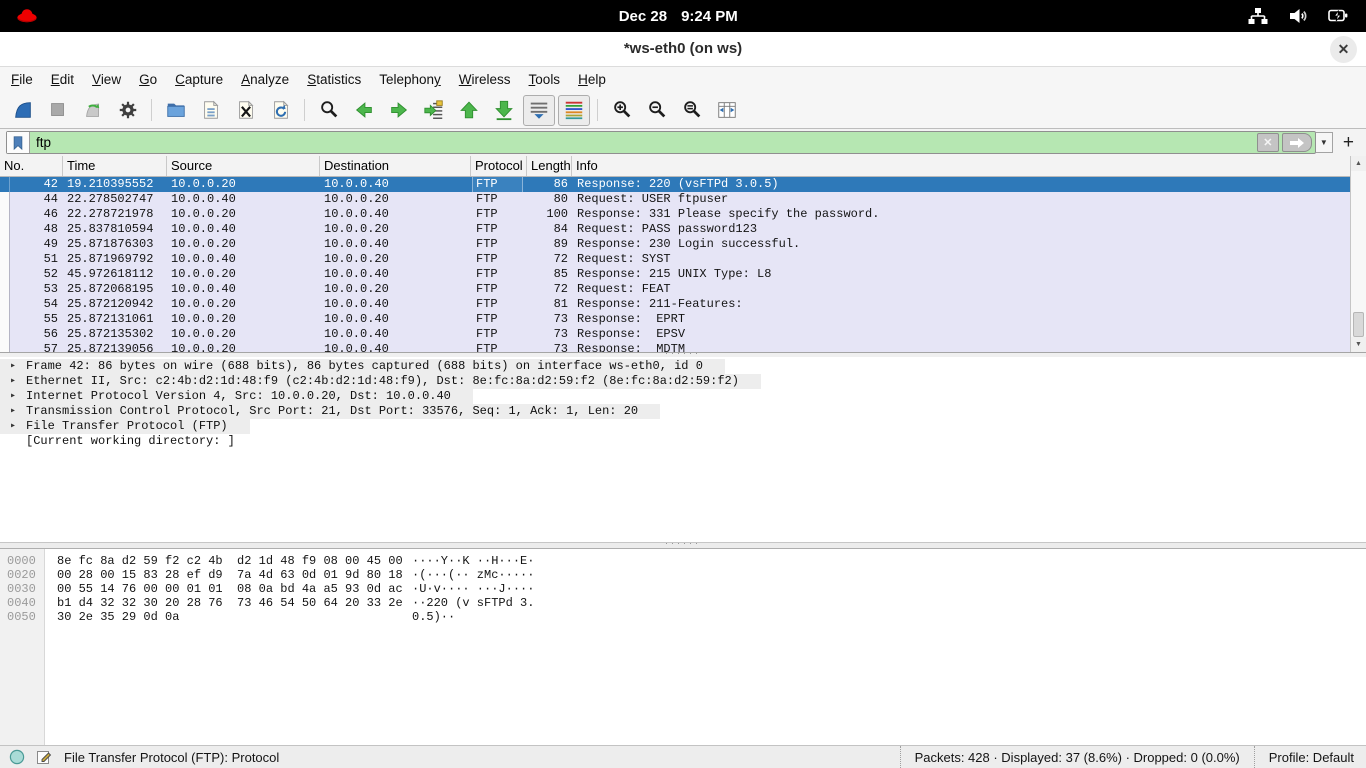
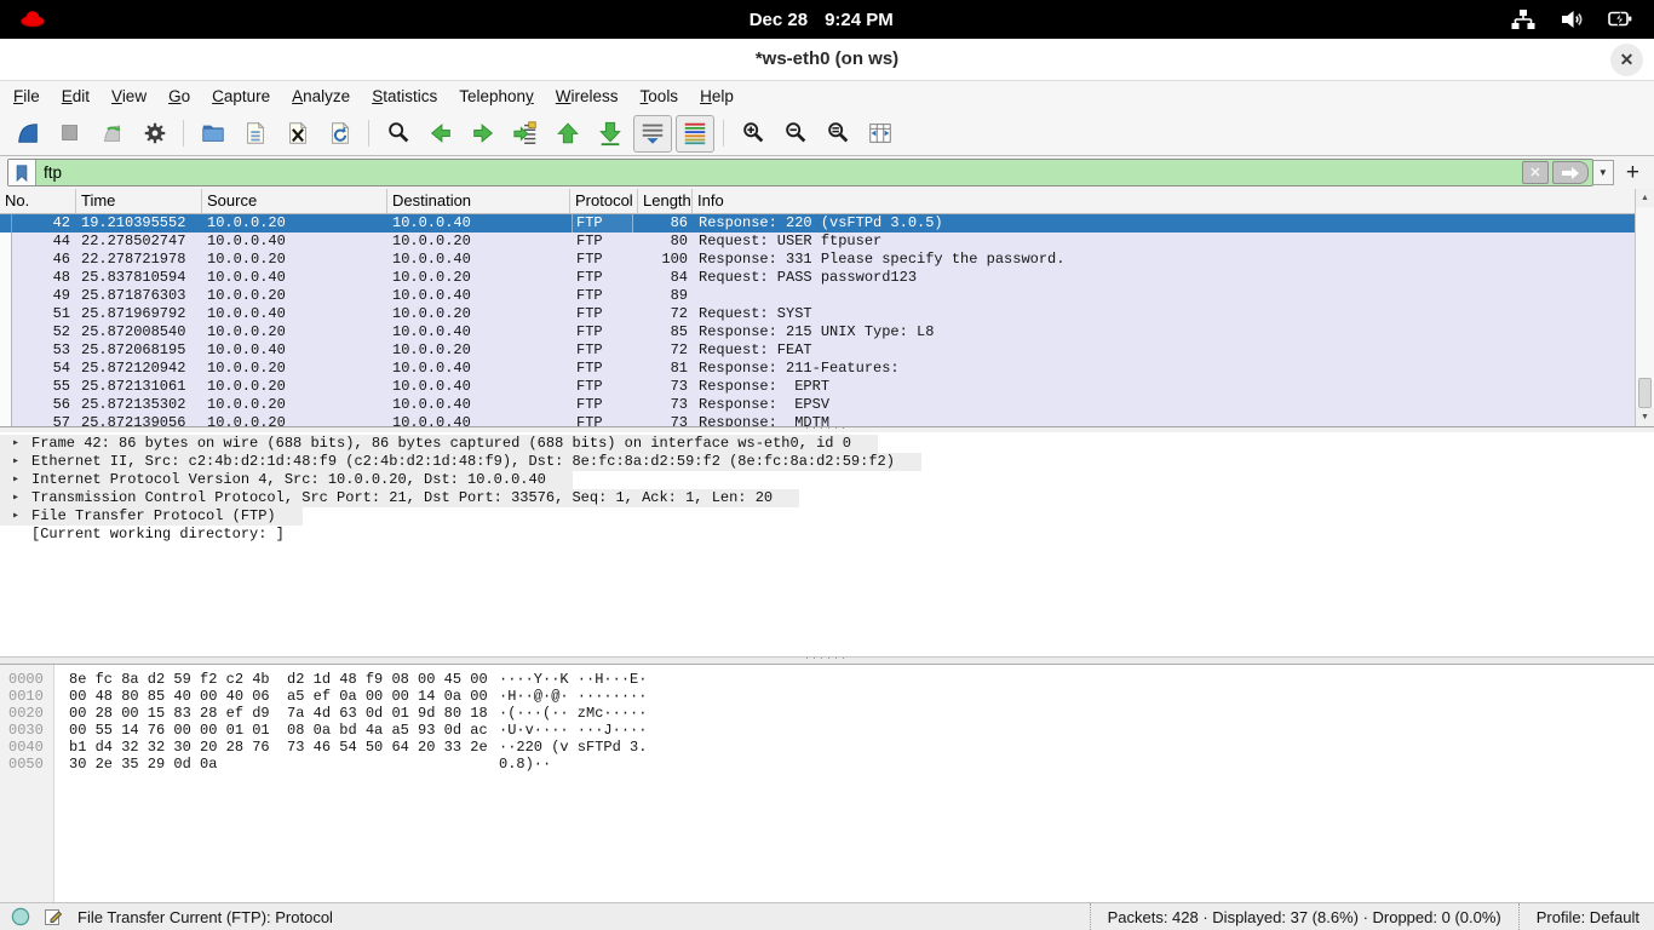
  Dec 28
  9:24 PM
  *ws-eth0 (on ws)
  ✕
  File
  Edit
  View
  Go
  Capture
  Analyze
  Statistics
  Telephony
  Wireless
  Tools
  Help
  ftp
  ✕
  ▼
  +
  No.
  Time
  Source
  Destination
  Protocol
  Length
  Info
  42
  19.210395552
  10.0.0.20
  10.0.0.40
  FTP
  86
  Response: 220 (vsFTPd 3.0.5)
  44
  22.278502747
  10.0.0.40
  10.0.0.20
  FTP
  80
  Request: USER ftpuser
  46
  22.278721978
  10.0.0.20
  10.0.0.40
  FTP
  100
  Response: 331 Please specify the password.
  48
  25.837810594
  10.0.0.40
  10.0.0.20
  FTP
  84
  Request: PASS password123
  49
  25.871876303
  10.0.0.20
  10.0.0.40
  FTP
  89
- Response: 230 Login successful.
  51
  25.871969792
  10.0.0.40
  10.0.0.20
  FTP
  72
  Request: SYST
  52
- 45.972618112
+ 25.872008540
  10.0.0.20
  10.0.0.40
  FTP
  85
  Response: 215 UNIX Type: L8
  53
  25.872068195
  10.0.0.40
  10.0.0.20
  FTP
  72
  Request: FEAT
  54
  25.872120942
  10.0.0.20
  10.0.0.40
  FTP
  81
  Response: 211-Features:
  55
  25.872131061
  10.0.0.20
  10.0.0.40
  FTP
  73
  Response: EPRT
  56
  25.872135302
  10.0.0.20
  10.0.0.40
  FTP
  73
  Response: EPSV
  57
  25.872139056
  10.0.0.20
  10.0.0.40
  FTP
  73
  Response: MDTM
  ······
  ▸
  Frame 42: 86 bytes on wire (688 bits), 86 bytes captured (688 bits) on interface ws-eth0, id 0
  ▸
  Ethernet II, Src: c2:4b:d2:1d:48:f9 (c2:4b:d2:1d:48:f9), Dst: 8e:fc:8a:d2:59:f2 (8e:fc:8a:d2:59:f2)
  ▸
  Internet Protocol Version 4, Src: 10.0.0.20, Dst: 10.0.0.40
  ▸
  Transmission Control Protocol, Src Port: 21, Dst Port: 33576, Seq: 1, Ack: 1, Len: 20
  ▸
  File Transfer Protocol (FTP)
  [Current working directory: ]
  ······
  0000
  8e fc 8a d2 59 f2 c2 4b d2 1d 48 f9 08 00 45 00
  ····Y··K ··H···E·
+ 0010
+ 00 48 80 85 40 00 40 06 a5 ef 0a 00 00 14 0a 00
+ ·H··@·@· ········
  0020
  00 28 00 15 83 28 ef d9 7a 4d 63 0d 01 9d 80 18
  ·(···(·· zMc·····
  0030
  00 55 14 76 00 00 01 01 08 0a bd 4a a5 93 0d ac
  ·U·v···· ···J····
  0040
  b1 d4 32 32 30 20 28 76 73 46 54 50 64 20 33 2e
  ··220 (v sFTPd 3.
  0050
  30 2e 35 29 0d 0a
- 0.5)··
+ 0.8)··
- File Transfer Protocol (FTP): Protocol
+ File Transfer Current (FTP): Protocol
  Packets: 428 · Displayed: 37 (8.6%) · Dropped: 0 (0.0%)
  Profile: Default
